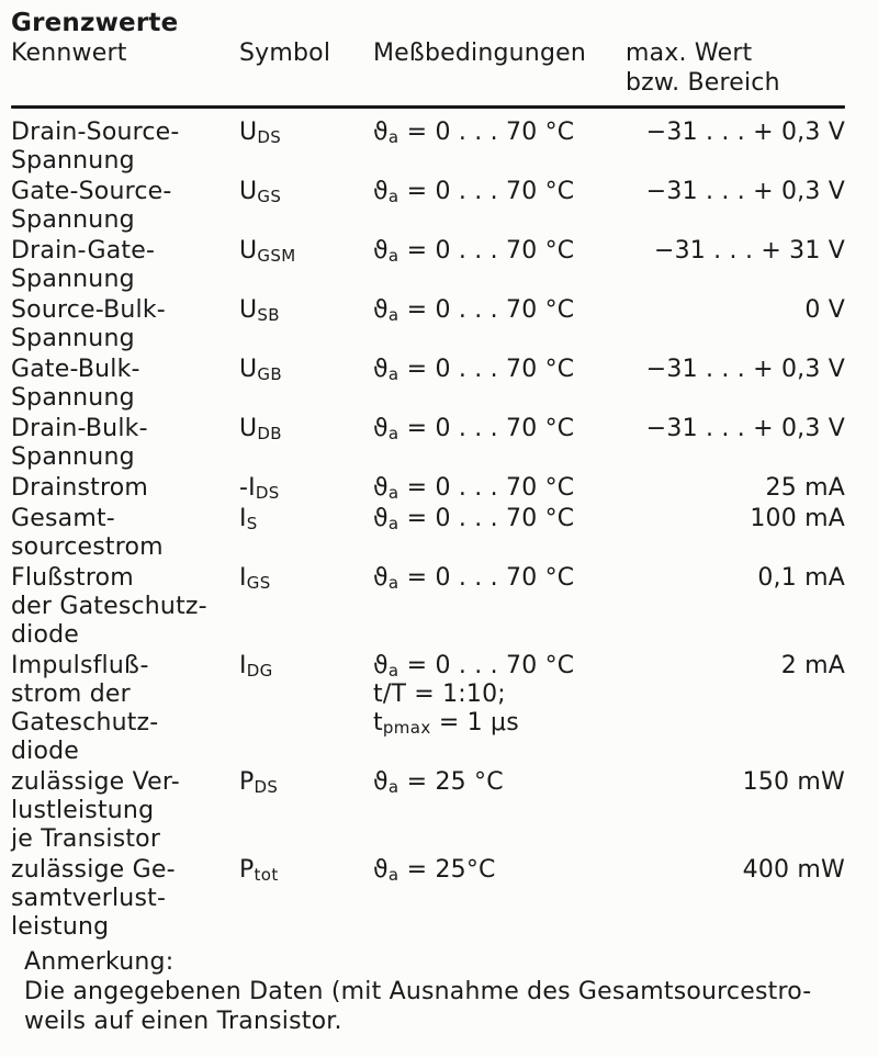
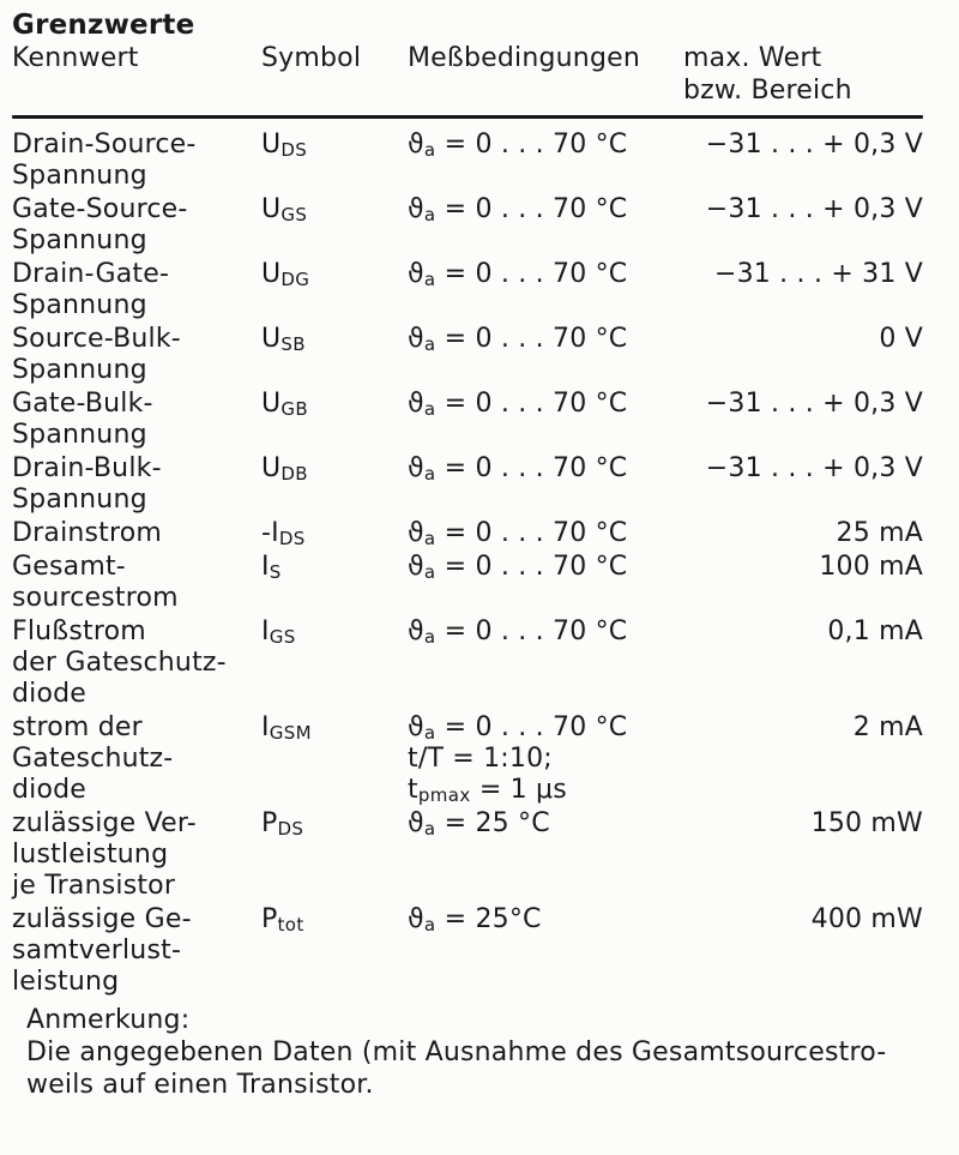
  Grenzwerte
  Kennwert
  Symbol
  Meßbedingungen
  max. Wert
  bzw. Bereich
  Drain-Source-
  Spannung
  UDS
  ϑa = 0 . . . 70 °C
  −31 . . . + 0,3 V
  Gate-Source-
  Spannung
  UGS
  ϑa = 0 . . . 70 °C
  −31 . . . + 0,3 V
  Drain-Gate-
  Spannung
- UGSM
+ UDG
  ϑa = 0 . . . 70 °C
  −31 . . . + 31 V
  Source-Bulk-
  Spannung
  USB
  ϑa = 0 . . . 70 °C
  0 V
  Gate-Bulk-
  Spannung
  UGB
  ϑa = 0 . . . 70 °C
  −31 . . . + 0,3 V
  Drain-Bulk-
  Spannung
  UDB
  ϑa = 0 . . . 70 °C
  −31 . . . + 0,3 V
  Drainstrom
  -IDS
  ϑa = 0 . . . 70 °C
  25 mA
  Gesamt-
  sourcestrom
  IS
  ϑa = 0 . . . 70 °C
  100 mA
  Flußstrom
  der Gateschutz-
  diode
  IGS
  ϑa = 0 . . . 70 °C
  0,1 mA
- Impulsfluß-
  strom der
  Gateschutz-
  diode
- IDG
+ IGSM
  ϑa = 0 . . . 70 °C
  t/T = 1:10;
  tpmax = 1 μs
  2 mA
  zulässige Ver-
  lustleistung
  je Transistor
  PDS
  ϑa = 25 °C
  150 mW
  zulässige Ge-
  samtverlust-
  leistung
  Ptot
  ϑa = 25°C
  400 mW
  Anmerkung:
  Die angegebenen Daten (mit Ausnahme des Gesamtsourcestro-
  weils auf einen Transistor.
